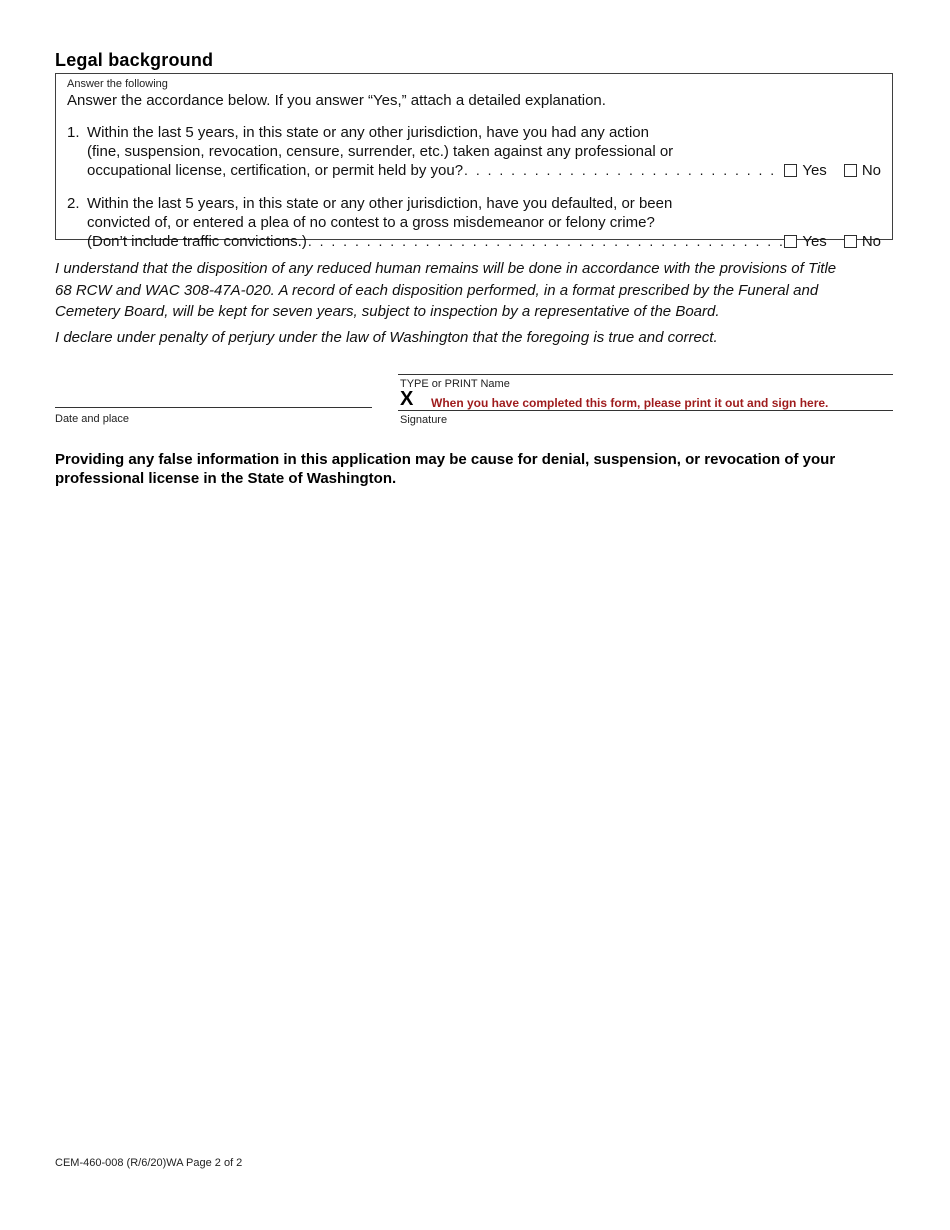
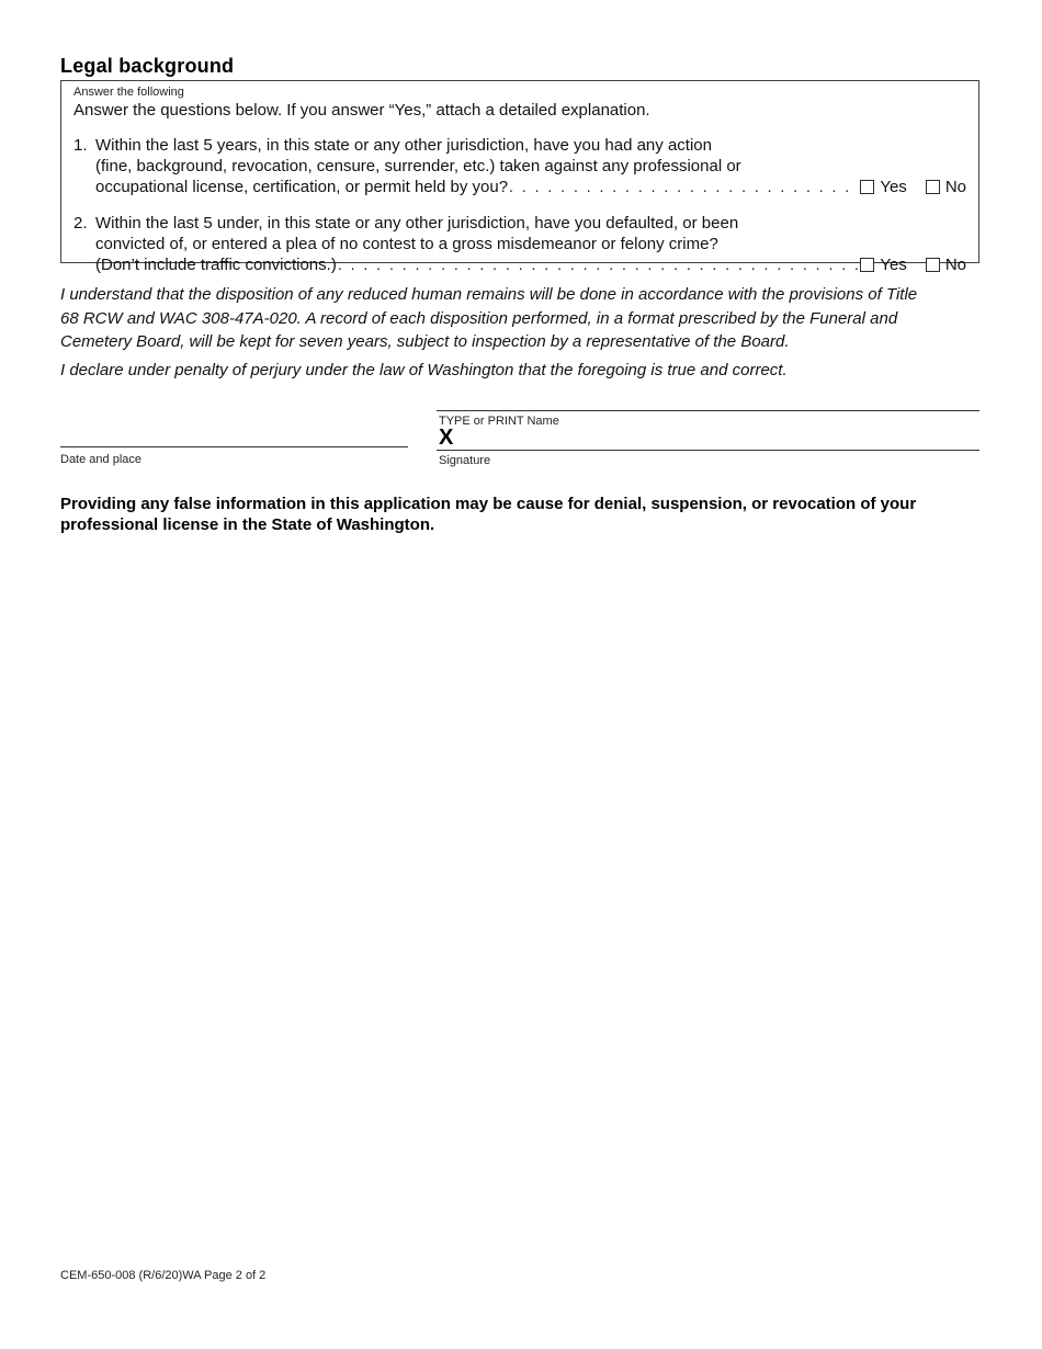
  Legal background
  Answer the following
- Answer the accordance below. If you answer “Yes,” attach a detailed explanation.
+ Answer the questions below. If you answer “Yes,” attach a detailed explanation.
  1.
  Within the last 5 years, in this state or any other jurisdiction, have you had any action
- (fine, suspension, revocation, censure, surrender, etc.) taken against any professional or
+ (fine, background, revocation, censure, surrender, etc.) taken against any professional or
  occupational license, certification, or permit held by you?
  Yes
  No
  2.
- Within the last 5 years, in this state or any other jurisdiction, have you defaulted, or been
+ Within the last 5 under, in this state or any other jurisdiction, have you defaulted, or been
  convicted of, or entered a plea of no contest to a gross misdemeanor or felony crime?
  (Don’t include traffic convictions.)
  Yes
  No
  I understand that the disposition of any reduced human remains will be done in accordance with the provisions of Title 68 RCW and WAC 308-47A-020. A record of each disposition performed, in a format prescribed by the Funeral and Cemetery Board, will be kept for seven years, subject to inspection by a representative of the Board.
  I declare under penalty of perjury under the law of Washington that the foregoing is true and correct.
  Date and place
  TYPE or PRINT Name
  X
- When you have completed this form, please print it out and sign here.
  Signature
  Providing any false information in this application may be cause for denial, suspension, or revocation of your professional license in the State of Washington.
- CEM-460-008 (R/6/20)WA Page 2 of 2
+ CEM-650-008 (R/6/20)WA Page 2 of 2
